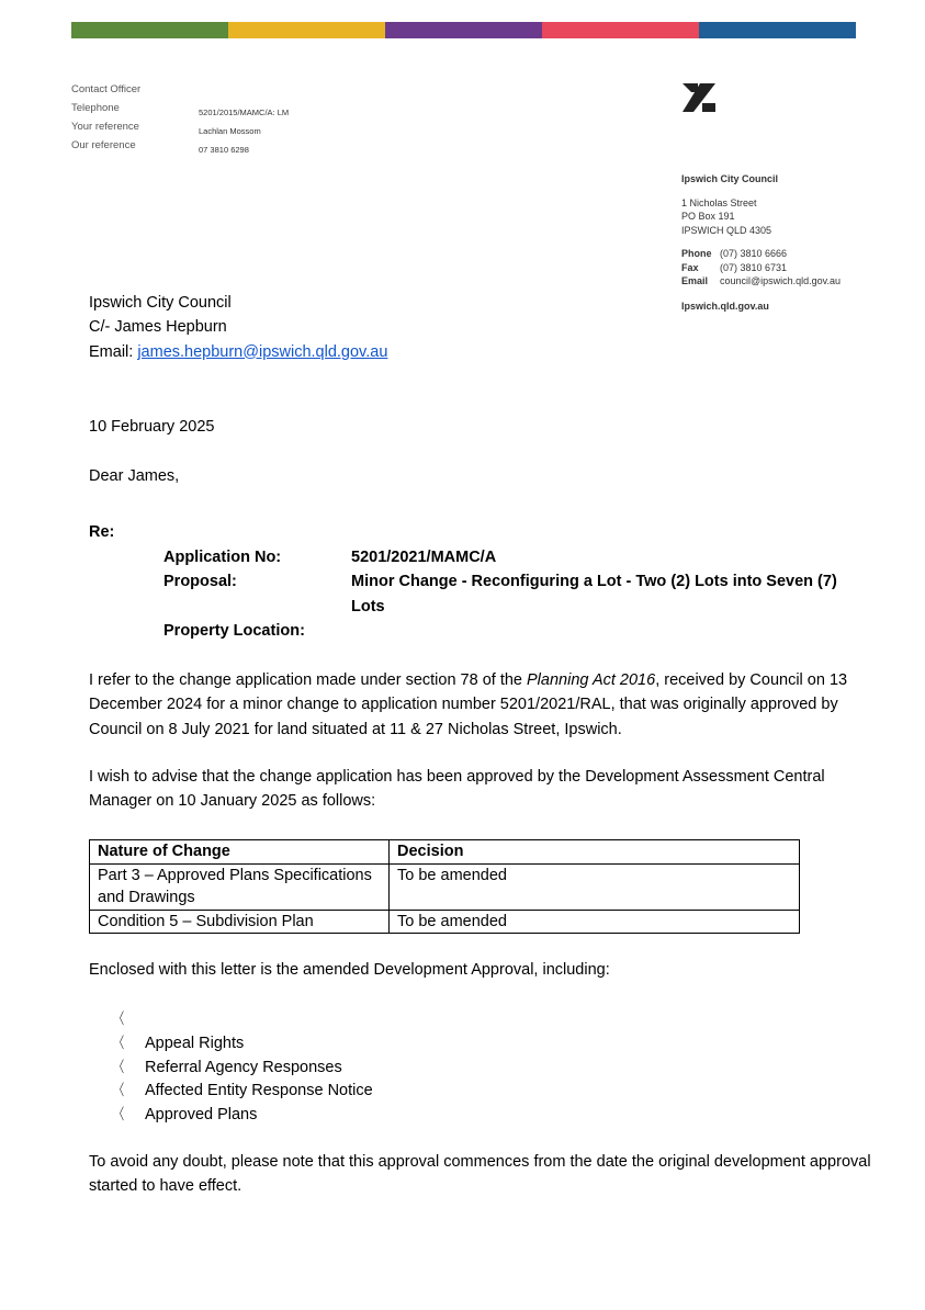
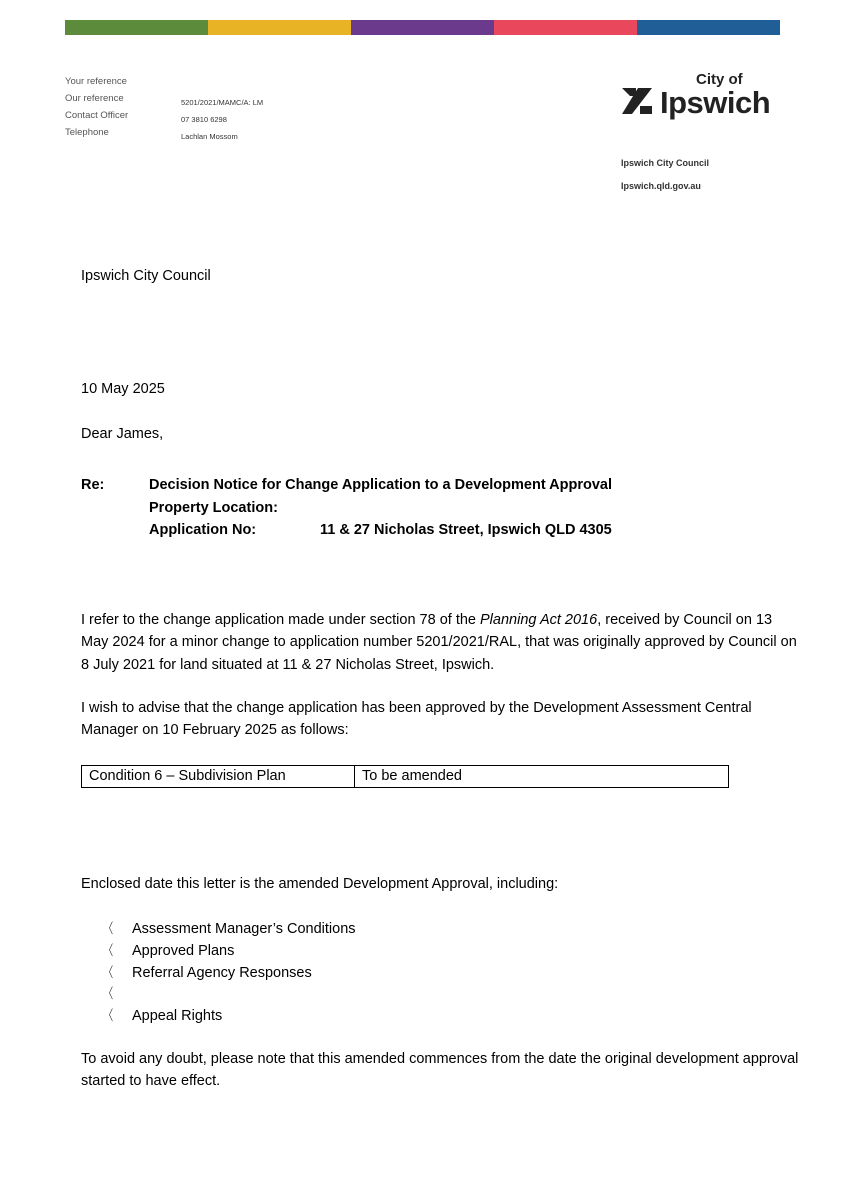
- Contact Officer
+ Your reference
- Telephone
+ Our reference
- 5201/2015/MAMC/A: LM
+ 5201/2021/MAMC/A: LM
- Your reference
+ Contact Officer
- Lachlan Mossom
+ 07 3810 6298
- Our reference
+ Telephone
- 07 3810 6298
+ Lachlan Mossom
+ City of
+ Ipswich
  Ipswich City Council
- 1 Nicholas Street
- PO Box 191
- IPSWICH QLD 4305
- Phone
- (07) 3810 6666
- Fax
- (07) 3810 6731
- Email
- council@ipswich.qld.gov.au
  Ipswich.qld.gov.au
  Ipswich City Council
- C/- James Hepburn
- Email: james.hepburn@ipswich.qld.gov.au
- 10 February 2025
+ 10 May 2025
  Dear James,
  Re:
+ Decision Notice for Change Application to a Development Approval
- Application No:
+ Property Location:
- 5201/2021/MAMC/A
- Proposal:
- Minor Change - Reconfiguring a Lot - Two (2) Lots into Seven (7) Lots
- Property Location:
+ Application No:
+ 11 & 27 Nicholas Street, Ipswich QLD 4305
- I refer to the change application made under section 78 of the Planning Act 2016, received by Council on 13 December 2024 for a minor change to application number 5201/2021/RAL, that was originally approved by Council on 8 July 2021 for land situated at 11 & 27 Nicholas Street, Ipswich.
+ I refer to the change application made under section 78 of the Planning Act 2016, received by Council on 13 May 2024 for a minor change to application number 5201/2021/RAL, that was originally approved by Council on 8 July 2021 for land situated at 11 & 27 Nicholas Street, Ipswich.
- I wish to advise that the change application has been approved by the Development Assessment Central Manager on 10 January 2025 as follows:
+ I wish to advise that the change application has been approved by the Development Assessment Central Manager on 10 February 2025 as follows:
- Nature of Change	Decision
- Part 3 – Approved Plans Specifications and Drawings	To be amended
- Condition 5 – Subdivision Plan	To be amended
+ Condition 6 – Subdivision Plan	To be amended
- Enclosed with this letter is the amended Development Approval, including:
+ Enclosed date this letter is the amended Development Approval, including:
  〈
+ Assessment Manager’s Conditions
  〈
- Appeal Rights
+ Approved Plans
  〈
  Referral Agency Responses
  〈
- Affected Entity Response Notice
  〈
- Approved Plans
+ Appeal Rights
- To avoid any doubt, please note that this approval commences from the date the original development approval started to have effect.
+ To avoid any doubt, please note that this amended commences from the date the original development approval started to have effect.
